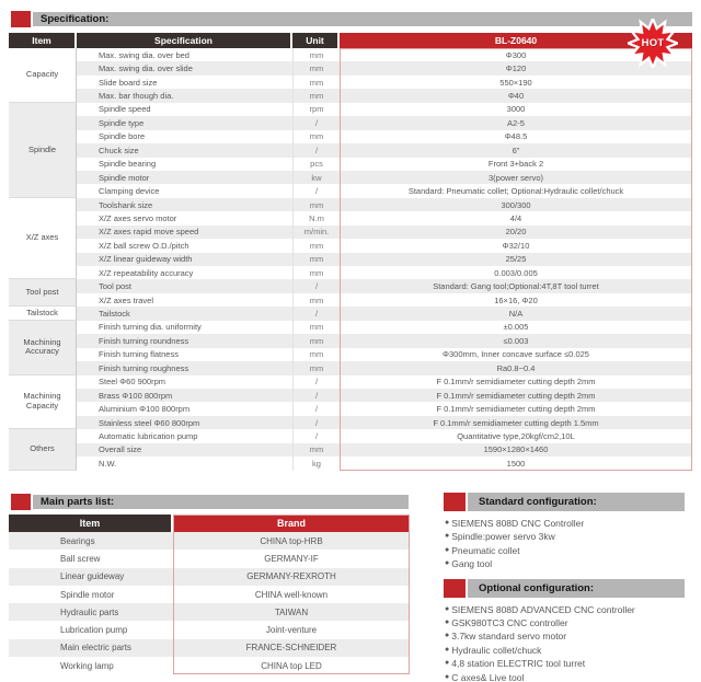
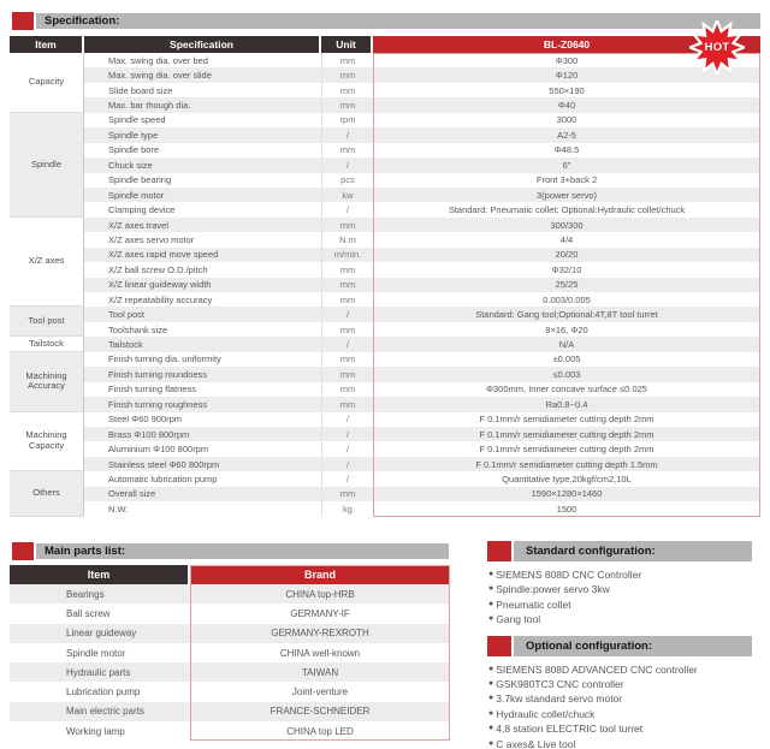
  Specification:
  Item
  Specification
  Unit
  BL-Z0640
  Capacity
  Max. swing dia. over bed
  mm
  Φ300
  Max. swing dia. over slide
  mm
  Φ120
  Slide board size
  mm
  550×190
  Max. bar though dia.
  mm
  Φ40
  Spindle
  Spindle speed
  rpm
  3000
  Spindle type
  /
  A2-5
  Spindle bore
  mm
  Φ48.5
  Chuck size
  /
  6"
  Spindle bearing
  pcs
  Front 3+back 2
  Spindle motor
  kw
  3(power servo)
  Clamping device
  /
  Standard: Pneumatic collet; Optional:Hydraulic collet/chuck
  X/Z axes
- Toolshank size
+ X/Z axes travel
  mm
  300/300
  X/Z axes servo motor
  N.m
  4/4
  X/Z axes rapid move speed
  m/min.
  20/20
  X/Z ball screw O.D./pitch
  mm
  Φ32/10
  X/Z linear guideway width
  mm
  25/25
  X/Z repeatability accuracy
  mm
  0.003/0.005
  Tool post
  Tool post
  /
  Standard: Gang tool;Optional:4T,8T tool turret
- X/Z axes travel
+ Toolshank size
  mm
- 16×16, Φ20
+ 8×16, Φ20
  Tailstock
  Tailstock
  /
  N/A
  Machining Accuracy
  Finish turning dia. uniformity
  mm
  ±0.005
  Finish turning roundness
  mm
  ≤0.003
  Finish turning flatness
  mm
  Φ300mm, Inner concave surface ≤0.025
  Finish turning roughness
  mm
  Ra0.8~0.4
  Machining Capacity
  Steel Φ60 900rpm
  /
  F 0.1mm/r semidiameter cutting depth 2mm
  Brass Φ100 800rpm
  /
  F 0.1mm/r semidiameter cutting depth 2mm
  Aluminium Φ100 800rpm
  /
  F 0.1mm/r semidiameter cutting depth 2mm
  Stainless steel Φ60 800rpm
  /
  F 0.1mm/r semidiameter cutting depth 1.5mm
  Others
  Automatic lubrication pump
  /
  Quantitative type,20kgf/cm2,10L
  Overall size
  mm
  1590×1280×1460
  N.W.
  kg
  1500
  HOT
  Main parts list:
  Item
  Brand
  Bearings
  CHINA top-HRB
  Ball screw
  GERMANY-IF
  Linear guideway
  GERMANY-REXROTH
  Spindle motor
  CHINA well-known
  Hydraulic parts
  TAIWAN
  Lubrication pump
  Joint-venture
  Main electric parts
  FRANCE-SCHNEIDER
  Working lamp
  CHINA top LED
  Standard configuration:
  SIEMENS 808D CNC Controller
  Spindle:power servo 3kw
  Pneumatic collet
  Gang tool
  Optional configuration:
  SIEMENS 808D ADVANCED CNC controller
  GSK980TC3 CNC controller
  3.7kw standard servo motor
  Hydraulic collet/chuck
  4,8 station ELECTRIC tool turret
  C axes& Live tool
